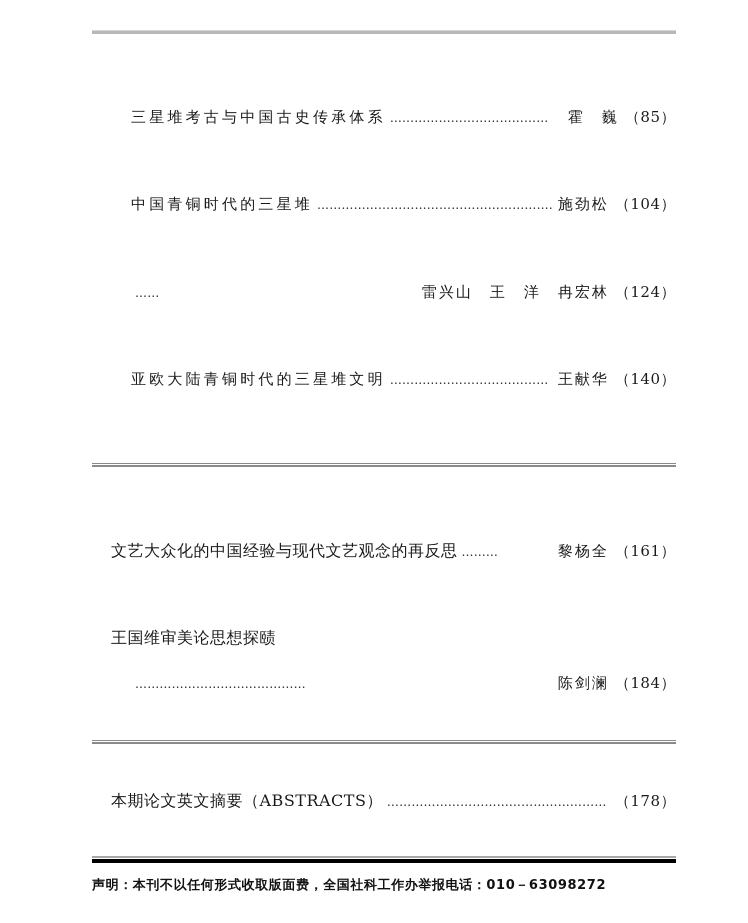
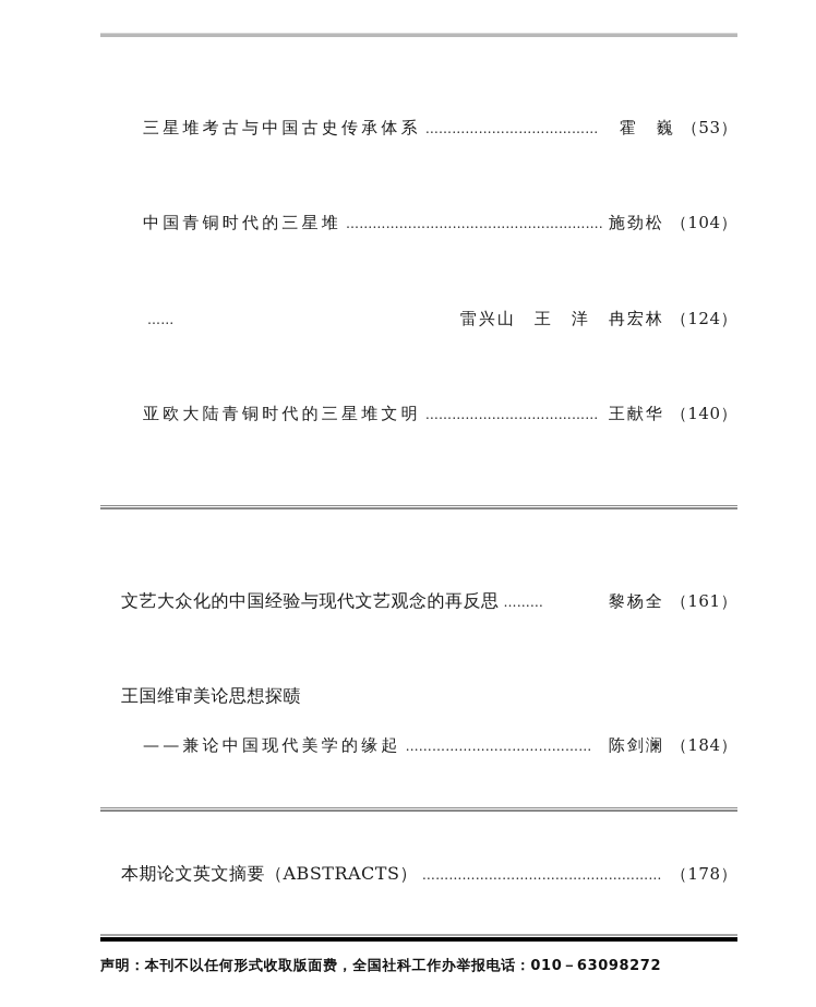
  三星堆考古与中国古史传承体系
  …………………………………
  霍 巍
- （85）
+ （53）
  中国青铜时代的三星堆
  …………………………………………………
  施劲松
  （104）
  ……
  雷兴山 王 洋 冉宏林
  （124）
  亚欧大陆青铜时代的三星堆文明
  …………………………………
  王献华
  （140）
  文艺大众化的中国经验与现代文艺观念的再反思
  ………
  黎杨全
  （161）
  王国维审美论思想探赜
+ ——兼论中国现代美学的缘起
  ……………………………………
  陈剑澜
  （184）
  本期论文英文摘要（ABSTRACTS）
  ………………………………………………
  （178）
  声明：本刊不以任何形式收取版面费，全国社科工作办举报电话：010－63098272
